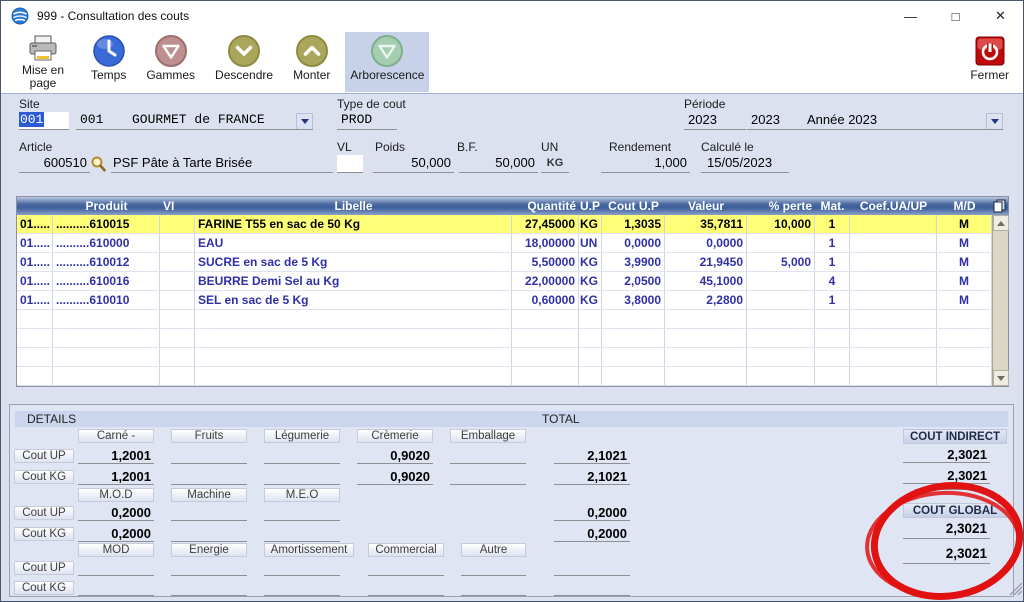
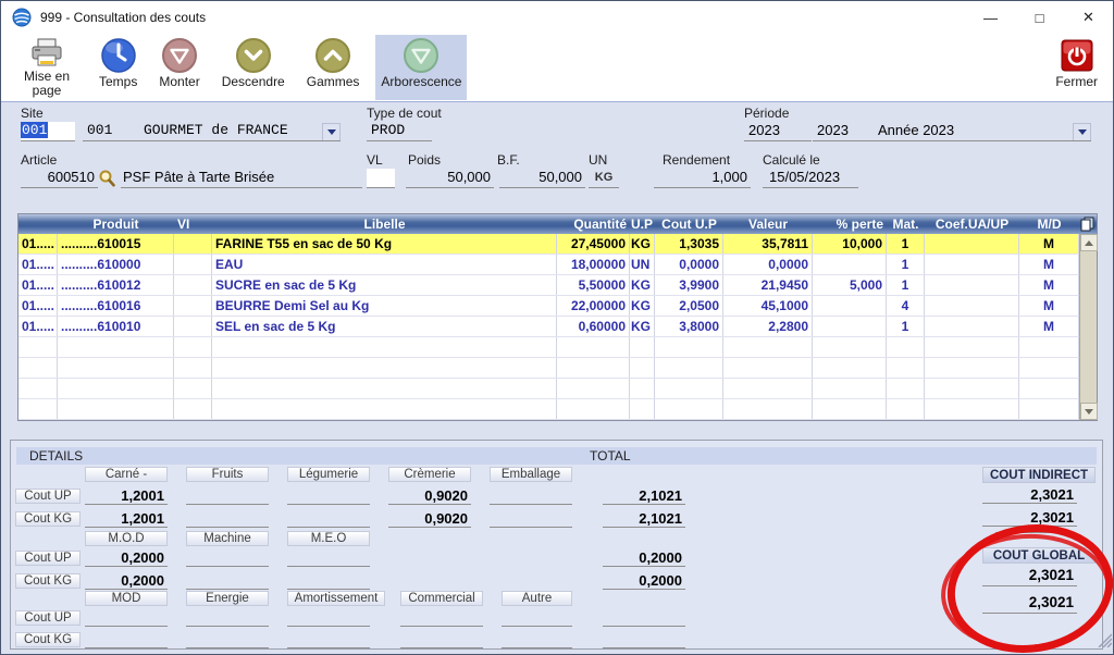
  999 - Consultation des couts
  —
  □
  ✕
  Mise en page
  Temps
- Gammes
+ Monter
  Descendre
- Monter
+ Gammes
  Arborescence
  Fermer
  Site
  Type de cout
  Période
  001
  001 GOURMET de FRANCE
  PROD
  2023
  2023 Année 2023
  Article
  VL
  Poids
  B.F.
  UN
  Rendement
  Calculé le
  600510
  PSF Pâte à Tarte Brisée
  50,000
  50,000
  KG
  1,000
  15/05/2023
  Produit
  VI
  Libelle
  Quantité
  U.P
  Cout U.P
  Valeur
  % perte
  Mat.
  Coef.UA/UP
  M/D
  01.....
  ..........610015
  FARINE T55 en sac de 50 Kg
  27,45000
  KG
  1,3035
  35,7811
  10,000
  1
  M
  01.....
  ..........610000
  EAU
  18,00000
  UN
  0,0000
  0,0000
  1
  M
  01.....
  ..........610012
  SUCRE en sac de 5 Kg
  5,50000
  KG
  3,9900
  21,9450
  5,000
  1
  M
  01.....
  ..........610016
  BEURRE Demi Sel au Kg
  22,00000
  KG
  2,0500
  45,1000
  4
  M
  01.....
  ..........610010
  SEL en sac de 5 Kg
  0,60000
  KG
  3,8000
  2,2800
  1
  M
  DETAILS
  TOTAL
  Carné -
  Fruits
  Légumerie
  Crèmerie
  Emballage
  Cout UP
  1,2001
  0,9020
  2,1021
  Cout KG
  1,2001
  0,9020
  2,1021
  M.O.D
  Machine
  M.E.O
  Cout UP
  0,2000
  0,2000
  Cout KG
  0,2000
  0,2000
  MOD
  Energie
  Amortissement
  Commercial
  Autre
  Cout UP
  Cout KG
  COUT INDIRECT
  2,3021
  2,3021
  COUT GLOBAL
  2,3021
  2,3021
